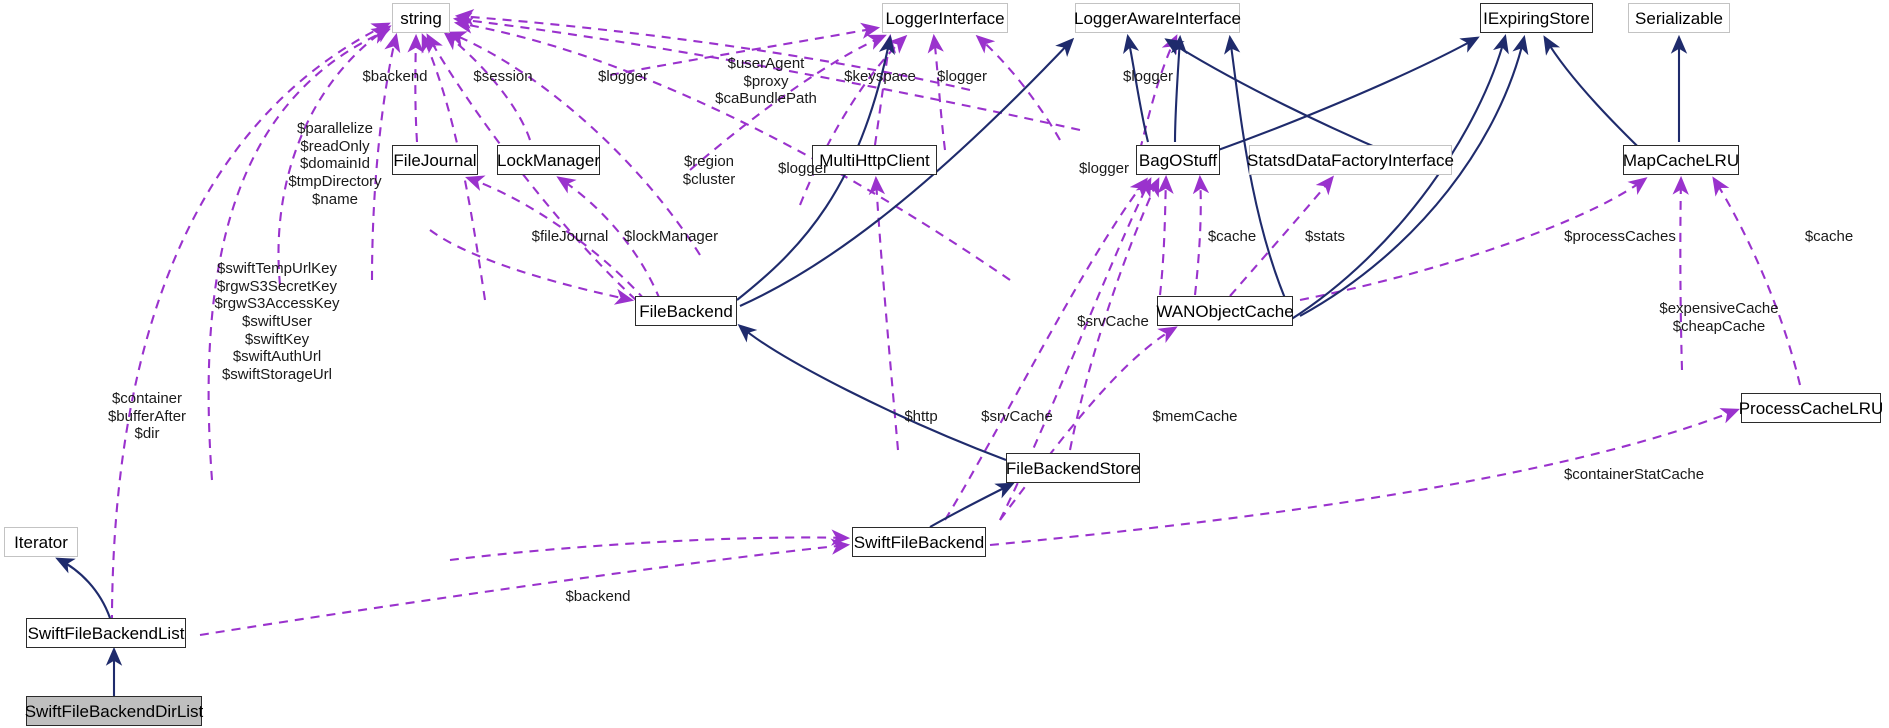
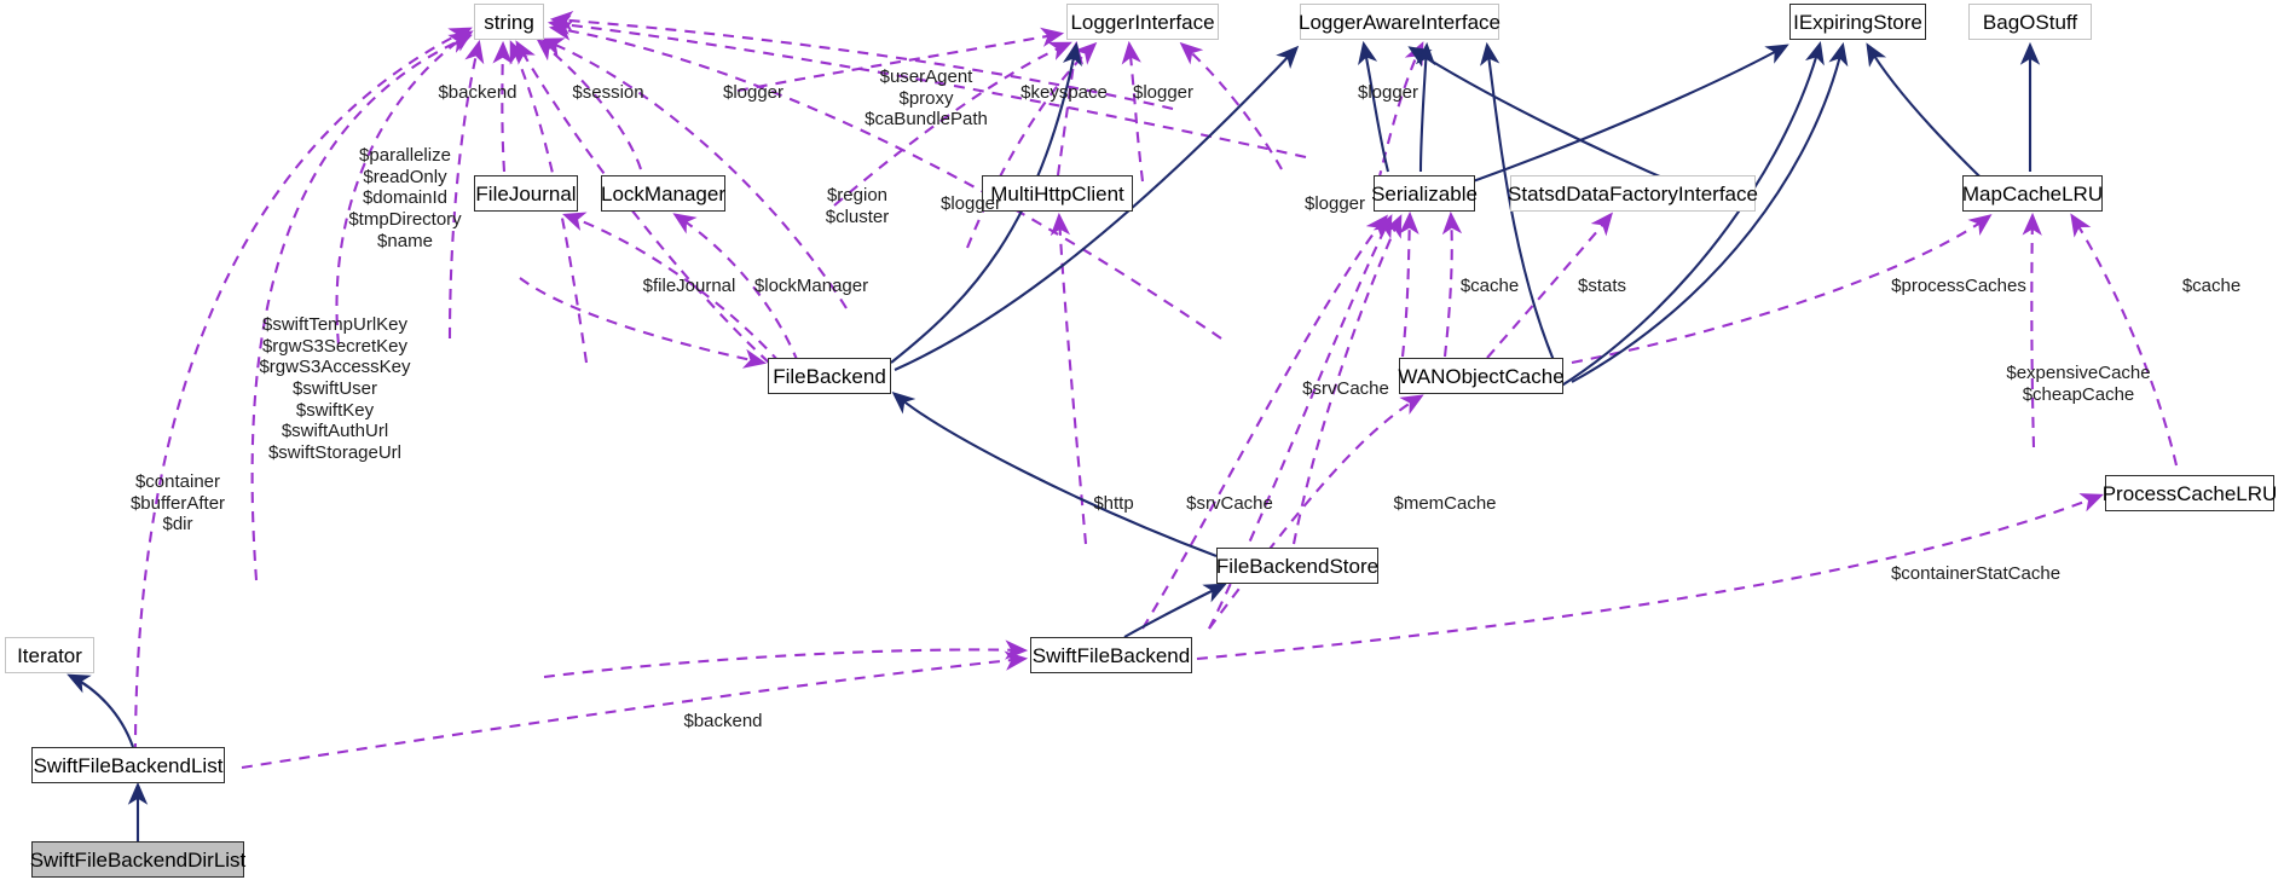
  string
  LoggerInterface
  LoggerAwareInterface
  IExpiringStore
- Serializable
+ BagOStuff
  FileJournal
  LockManager
  MultiHttpClient
- BagOStuff
+ Serializable
  StatsdDataFactoryInterface
  MapCacheLRU
  FileBackend
  WANObjectCache
  ProcessCacheLRU
  FileBackendStore
  SwiftFileBackend
  Iterator
  SwiftFileBackendList
  SwiftFileBackendDirList
  $backend
  $session
  $logger
  $userAgent
  $proxy
  $caBundlePath
  $keyspace
  $logger
  $logger
  $parallelize
  $readOnly
  $domainId
  $tmpDirectory
  $name
  $region
  $cluster
  $logger
  $logger
  $fileJournal
  $lockManager
  $cache
  $stats
  $processCaches
  $cache
  $swiftTempUrlKey
  $rgwS3SecretKey
  $rgwS3AccessKey
  $swiftUser
  $swiftKey
  $swiftAuthUrl
  $swiftStorageUrl
  $srvCache
  $expensiveCache
  $cheapCache
  $container
  $bufferAfter
  $dir
  $http
  $srvCache
  $memCache
  $containerStatCache
  $backend
